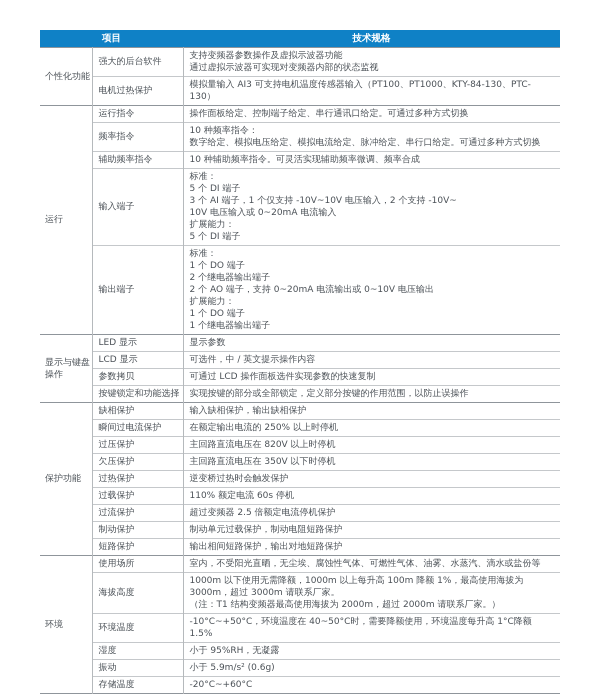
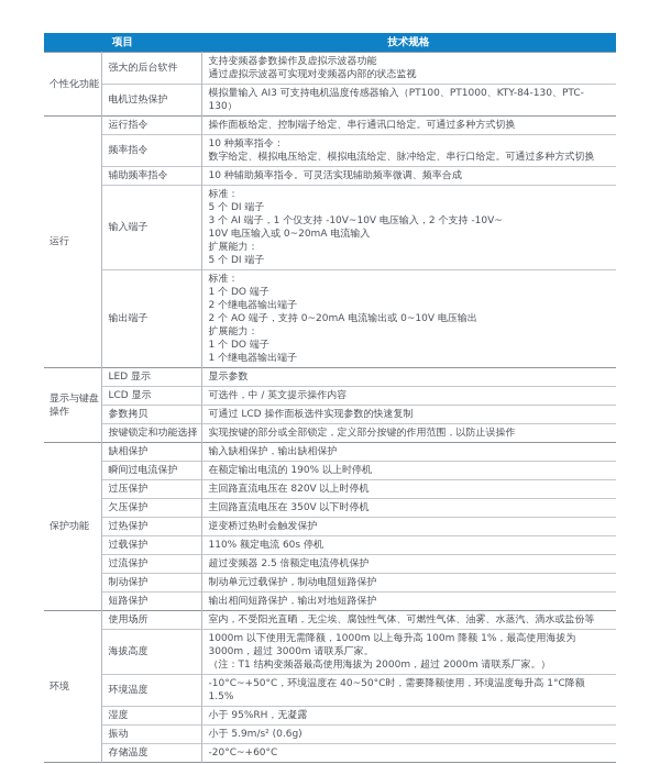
  项目	技术规格
  个性化功能	强大的后台软件	支持变频器参数操作及虚拟示波器功能 通过虚拟示波器可实现对变频器内部的状态监视
  电机过热保护	模拟量输入 AI3 可支持电机温度传感器输入（PT100、PT1000、KTY-84-130、PTC-130）
  运行	运行指令	操作面板给定、控制端子给定、串行通讯口给定。可通过多种方式切换
  频率指令	10 种频率指令： 数字给定、模拟电压给定、模拟电流给定、脉冲给定、串行口给定。可通过多种方式切换
  辅助频率指令	10 种辅助频率指令。可灵活实现辅助频率微调、频率合成
  输入端子	标准： 5 个 DI 端子 3 个 AI 端子，1 个仅支持 -10V~10V 电压输入，2 个支持 -10V~ 10V 电压输入或 0~20mA 电流输入 扩展能力： 5 个 DI 端子
  输出端子	标准： 1 个 DO 端子 2 个继电器输出端子 2 个 AO 端子，支持 0~20mA 电流输出或 0~10V 电压输出 扩展能力： 1 个 DO 端子 1 个继电器输出端子
  显示与键盘操作	LED 显示	显示参数
  LCD 显示	可选件，中 / 英文提示操作内容
  参数拷贝	可通过 LCD 操作面板选件实现参数的快速复制
  按键锁定和功能选择	实现按键的部分或全部锁定，定义部分按键的作用范围，以防止误操作
  保护功能	缺相保护	输入缺相保护，输出缺相保护
- 瞬间过电流保护	在额定输出电流的 250% 以上时停机
+ 瞬间过电流保护	在额定输出电流的 190% 以上时停机
  过压保护	主回路直流电压在 820V 以上时停机
  欠压保护	主回路直流电压在 350V 以下时停机
  过热保护	逆变桥过热时会触发保护
  过载保护	110% 额定电流 60s 停机
  过流保护	超过变频器 2.5 倍额定电流停机保护
  制动保护	制动单元过载保护，制动电阻短路保护
  短路保护	输出相间短路保护，输出对地短路保护
  环境	使用场所	室内，不受阳光直晒，无尘埃、腐蚀性气体、可燃性气体、油雾、水蒸汽、滴水或盐份等
  海拔高度	1000m 以下使用无需降额，1000m 以上每升高 100m 降额 1%，最高使用海拔为 3000m，超过 3000m 请联系厂家。 （注：T1 结构变频器最高使用海拔为 2000m，超过 2000m 请联系厂家。）
  环境温度	-10°C~+50°C，环境温度在 40~50°C时，需要降额使用，环境温度每升高 1°C降额 1.5%
  湿度	小于 95%RH，无凝露
  振动	小于 5.9m/s² (0.6g)
  存储温度	-20°C~+60°C
